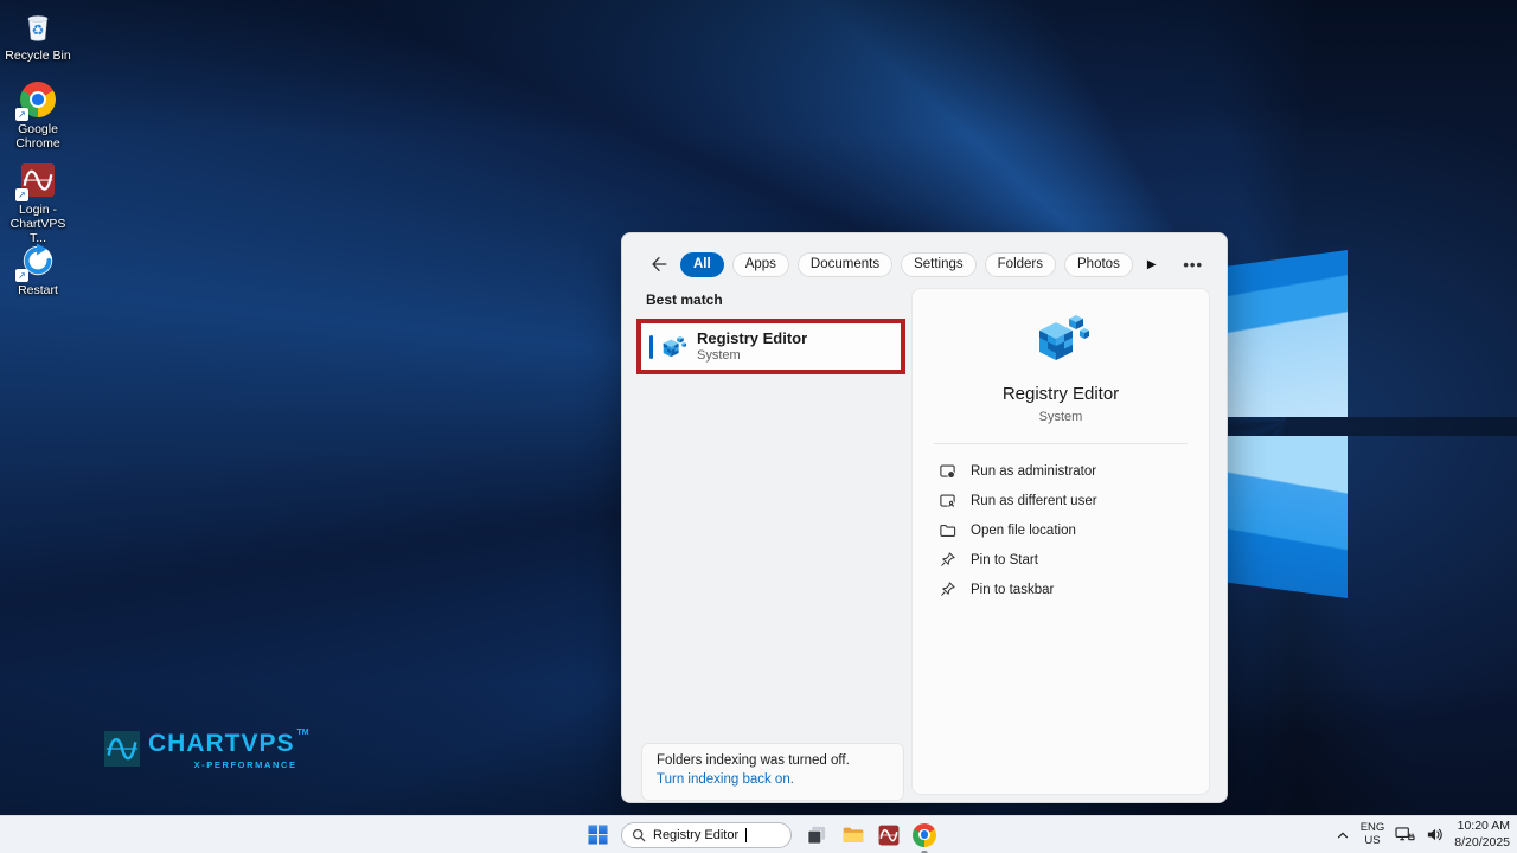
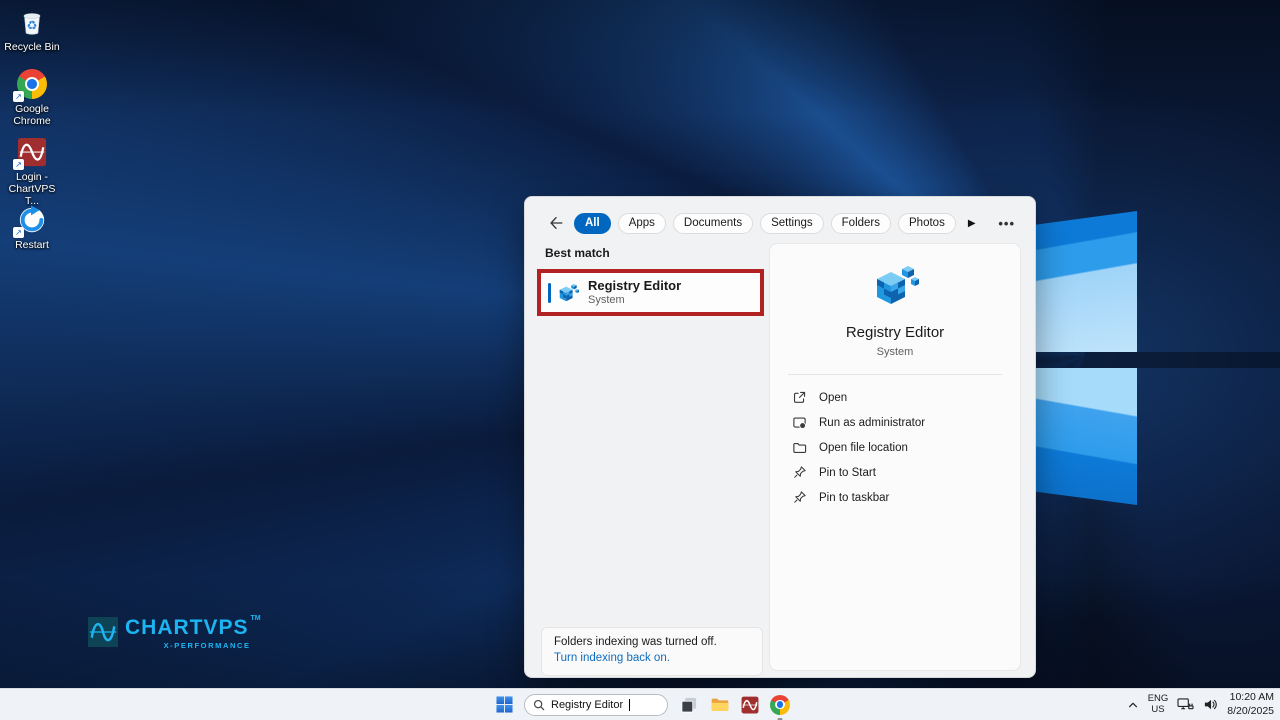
  ♻
  Recycle Bin
  ↗
  Google Chrome
  ↗
  Login - ChartVPS T...
  ↗
  Restart
  CHARTVPS
  X-PERFORMANCE
  All
  Apps
  Documents
  Settings
  Folders
  Photos
  ▶
  •••
  Best match
  Registry Editor
  System
  Folders indexing was turned off.
  Turn indexing back on.
  Registry Editor
  System
+ Open
  Run as administrator
- Run as different user
  Open file location
  Pin to Start
  Pin to taskbar
  Registry Editor
  ENG
  US
  10:20 AM
  8/20/2025
